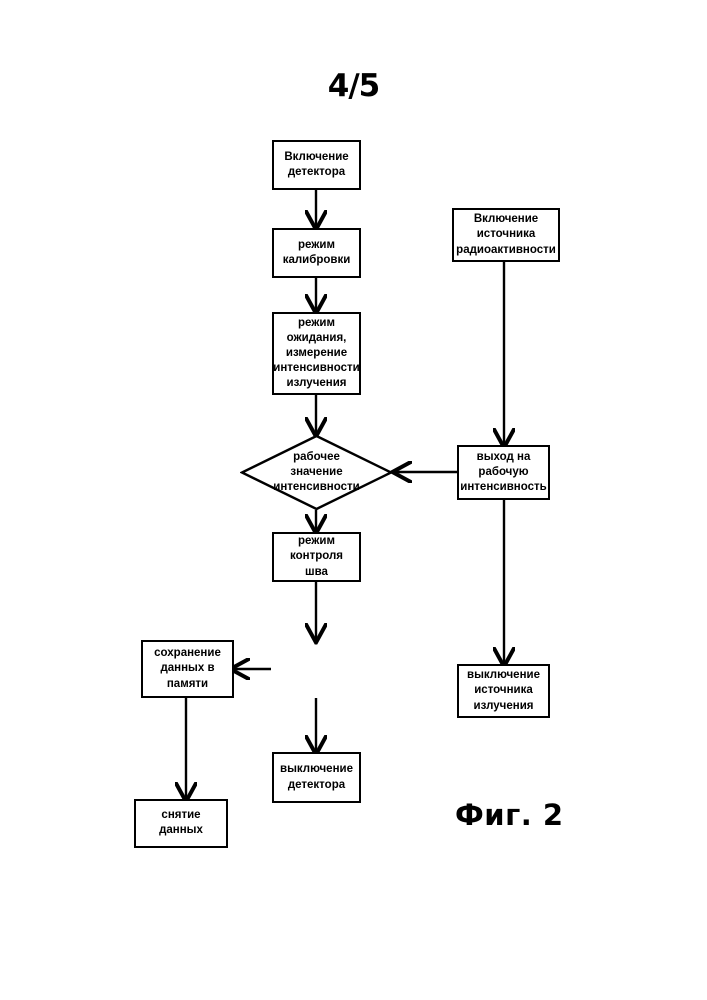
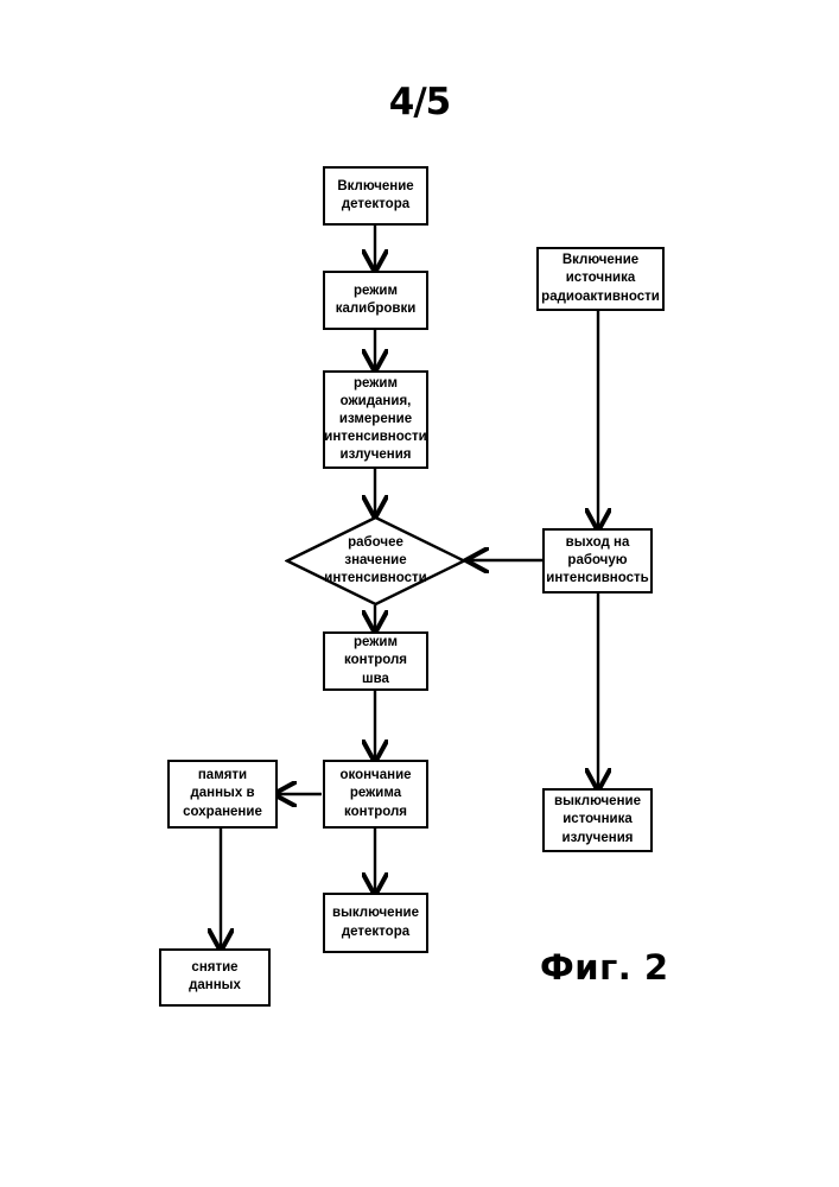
  4/5
  Включение
  детектора
  режим
  калибровки
  режим
  ожидания,
  измерение
  интенсивности
  излучения
  рабочее
  значение
  интенсивности
  режим
  контроля шва
+ окончание
+ режима
+ контроля
- сохранение
+ памяти
  данных в
- памяти
+ сохранение
  снятие данных
  выключение
  детектора
  Включение
  источника
  радиоактивности
  выход на
  рабочую
  интенсивность
  выключение
  источника
  излучения
  Фиг. 2
